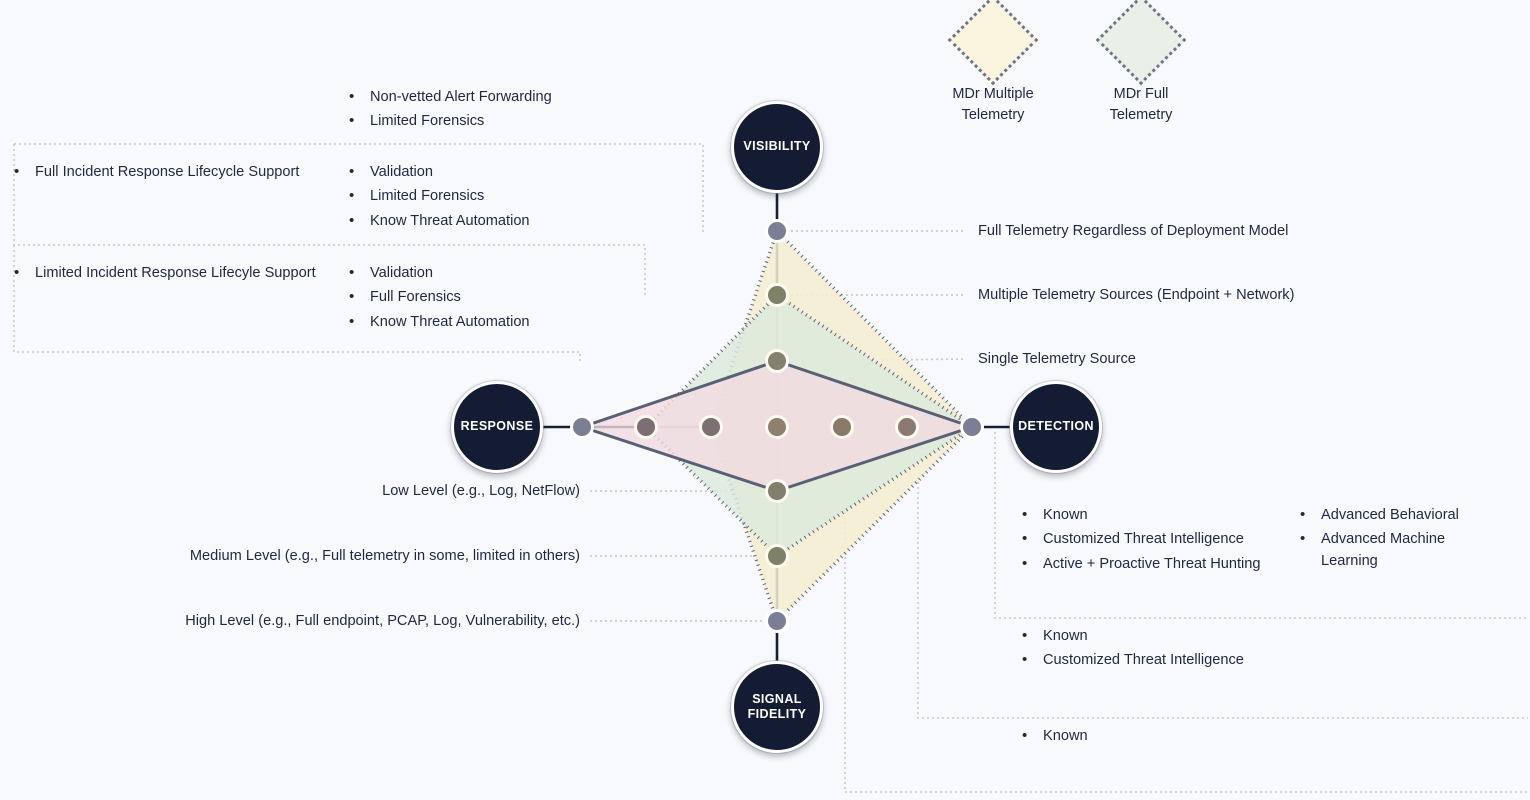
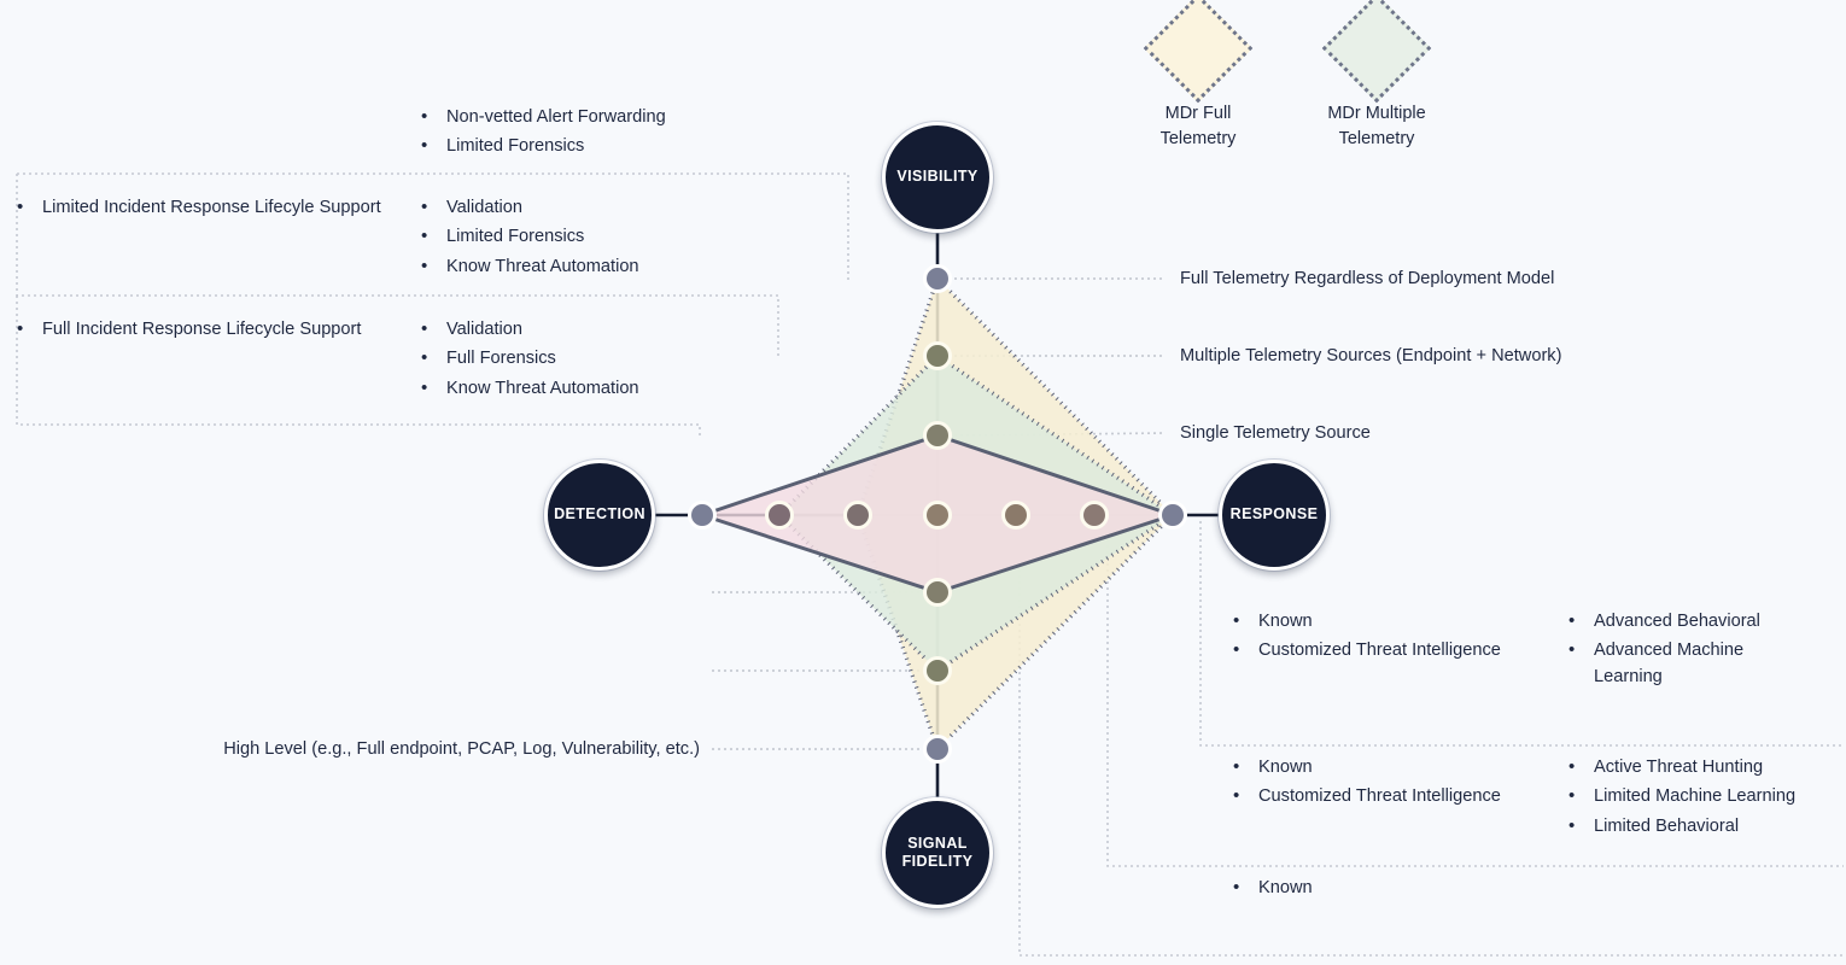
  VISIBILITY
- DETECTION
+ RESPONSE
  SIGNAL
  FIDELITY
- RESPONSE
+ DETECTION
- MDr Multiple
+ MDr Full
  Telemetry
- MDr Full
+ MDr Multiple
  Telemetry
  Full Telemetry Regardless of Deployment Model
  Multiple Telemetry Sources (Endpoint + Network)
  Single Telemetry Source
- Low Level (e.g., Log, NetFlow)
- Medium Level (e.g., Full telemetry in some, limited in others)
  High Level (e.g., Full endpoint, PCAP, Log, Vulnerability, etc.)
  Non-vetted Alert Forwarding
  Limited Forensics
- Full Incident Response Lifecycle Support
+ Limited Incident Response Lifecyle Support
  Validation
  Limited Forensics
  Know Threat Automation
- Limited Incident Response Lifecyle Support
+ Full Incident Response Lifecycle Support
  Validation
  Full Forensics
  Know Threat Automation
  Known
  Customized Threat Intelligence
- Active + Proactive Threat Hunting
  Advanced Behavioral
  Advanced Machine Learning
  Known
  Customized Threat Intelligence
+ Active Threat Hunting
+ Limited Machine Learning
+ Limited Behavioral
  Known
